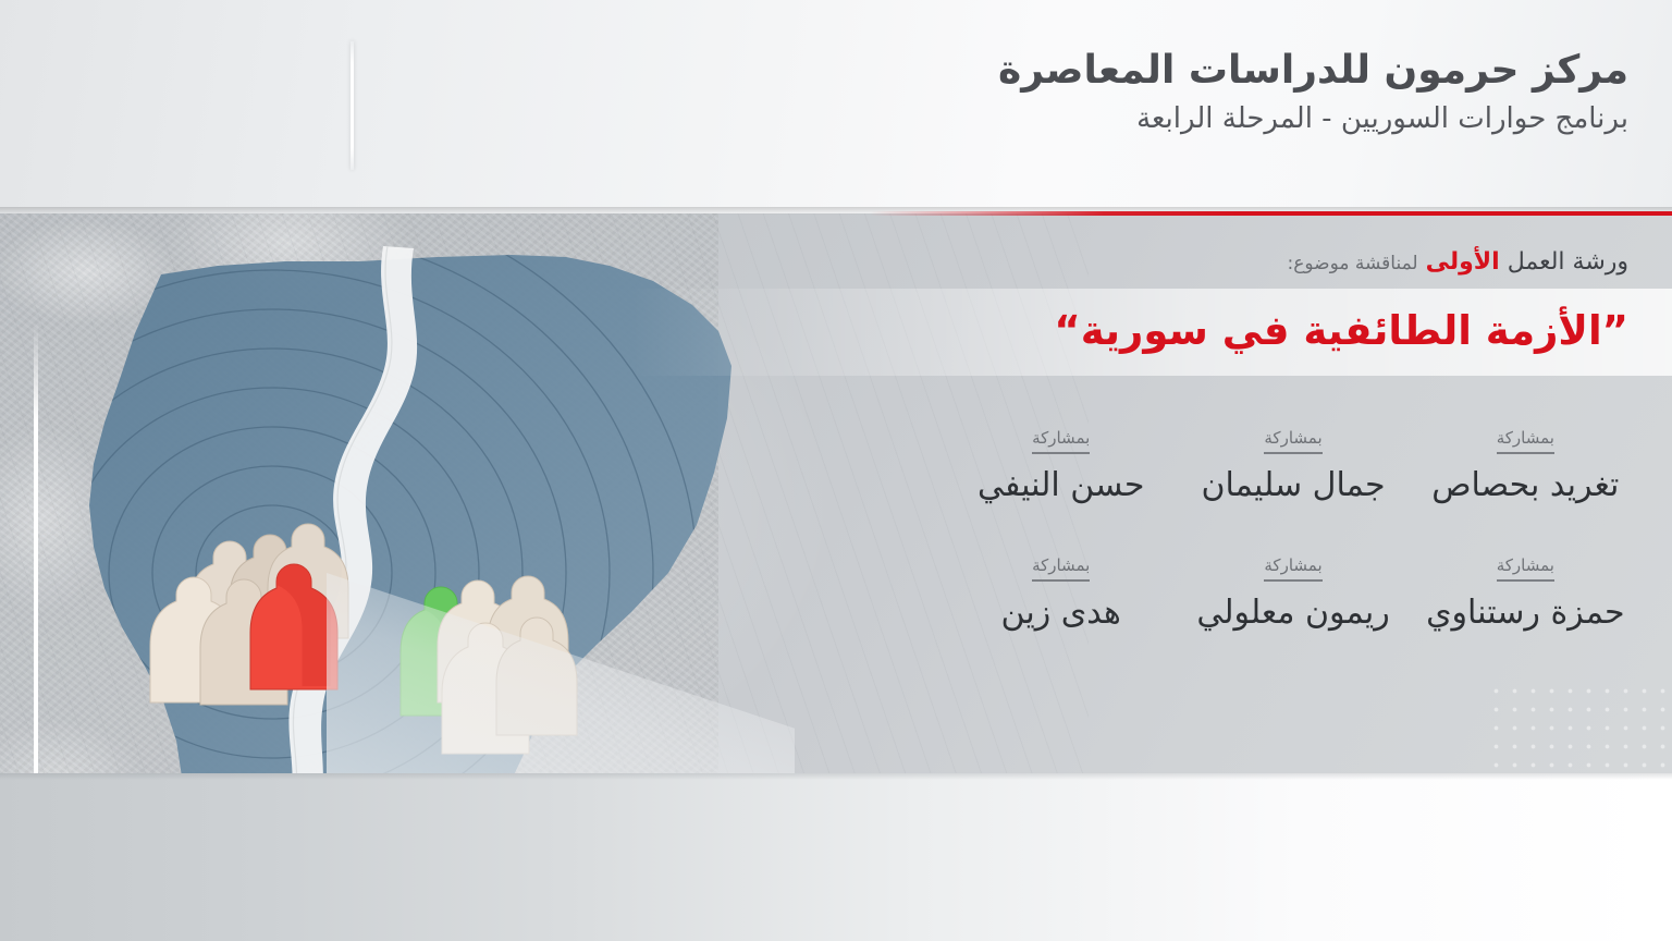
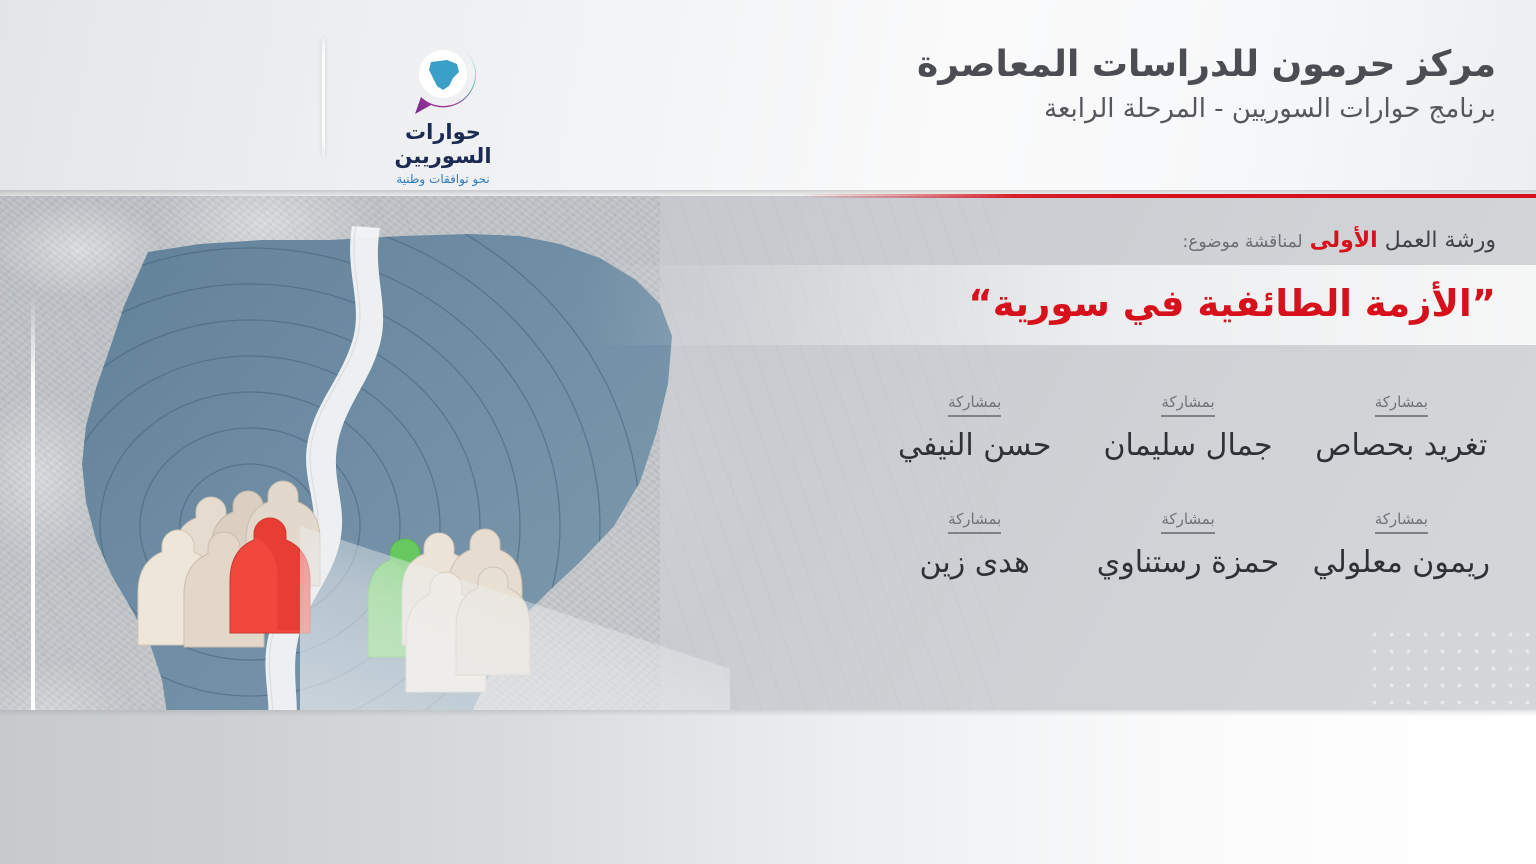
+ حوارات السوريين
+ نحو توافقات وطنية
  مركز حرمون للدراسات المعاصرة
  برنامج حوارات السوريين - المرحلة الرابعة
  ورشة العمل الأولى لمناقشة موضوع:
  ”الأزمة الطائفية في سورية“
  بمشاركة
  تغريد بحصاص
  بمشاركة
  جمال سليمان
  بمشاركة
  حسن النيفي
  بمشاركة
- حمزة رستناوي
+ ريمون معلولي
  بمشاركة
- ريمون معلولي
+ حمزة رستناوي
  بمشاركة
  هدى زين
